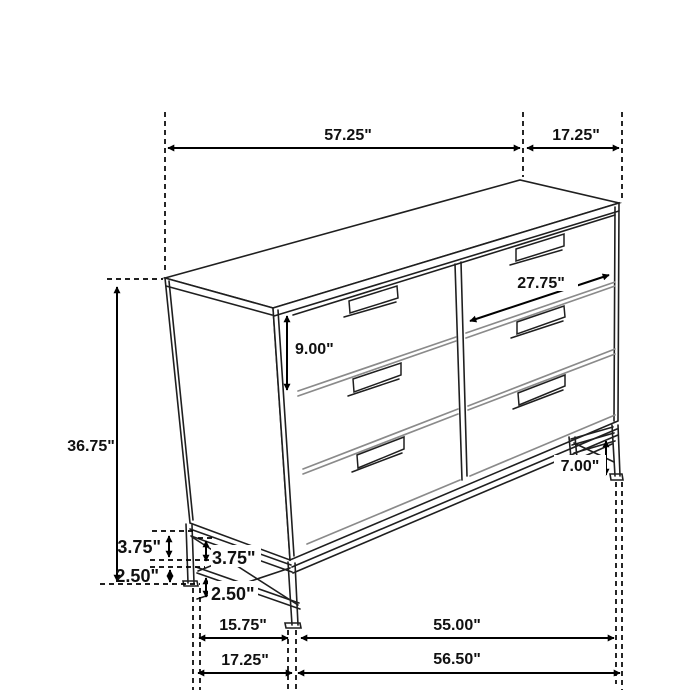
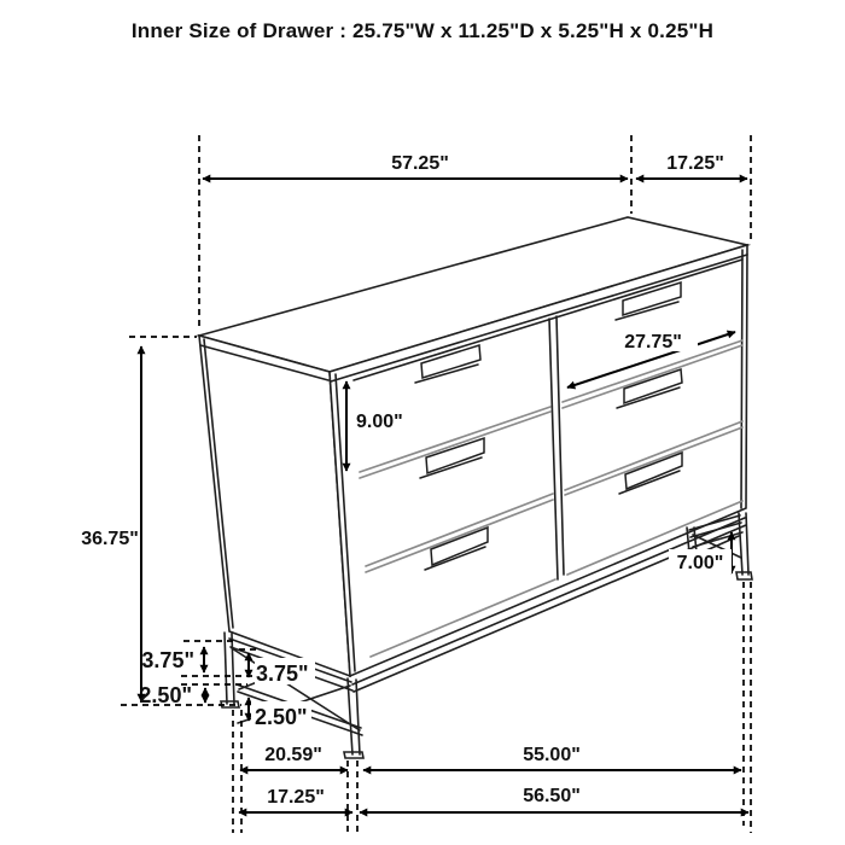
+ Inner Size of Drawer : 25.75"W x 11.25"D x 5.25"H x 0.25"H
  57.25"
  17.25"
  27.75"
  9.00"
  36.75"
  3.75"
  2.50"
  3.75"
  2.50"
  7.00"
- 15.75"
+ 20.59"
  55.00"
  17.25"
  56.50"
